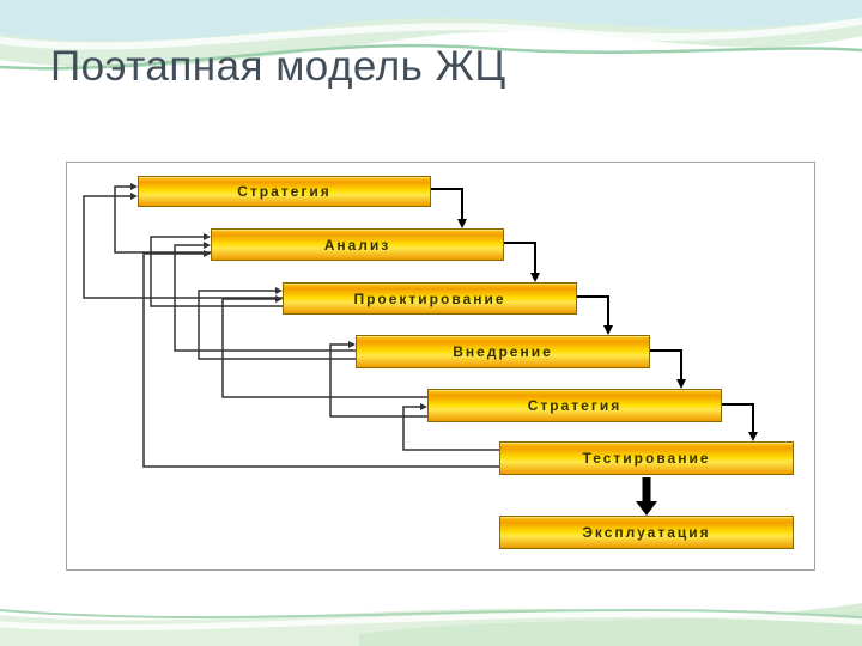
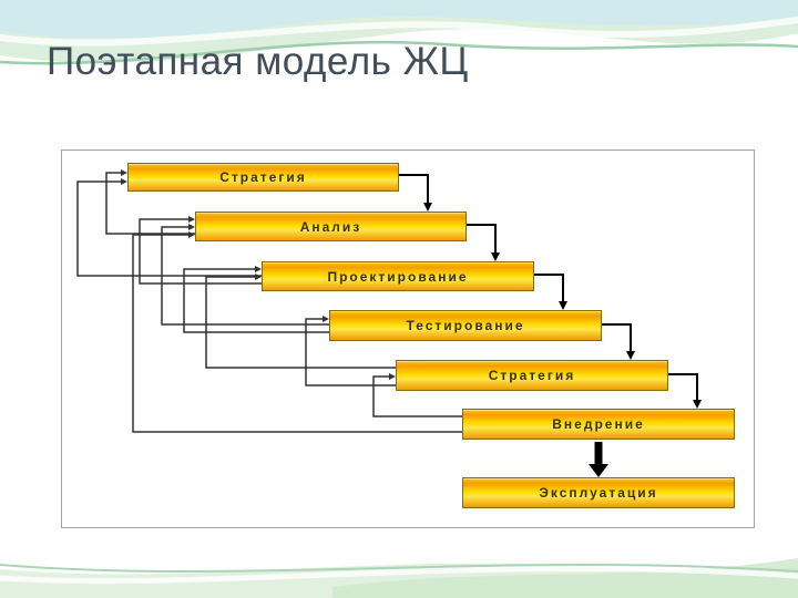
  Поэтапная модель ЖЦ
  Стратегия
  Анализ
  Проектирование
- Внедрение
+ Тестирование
  Стратегия
- Тестирование
+ Внедрение
  Эксплуатация
